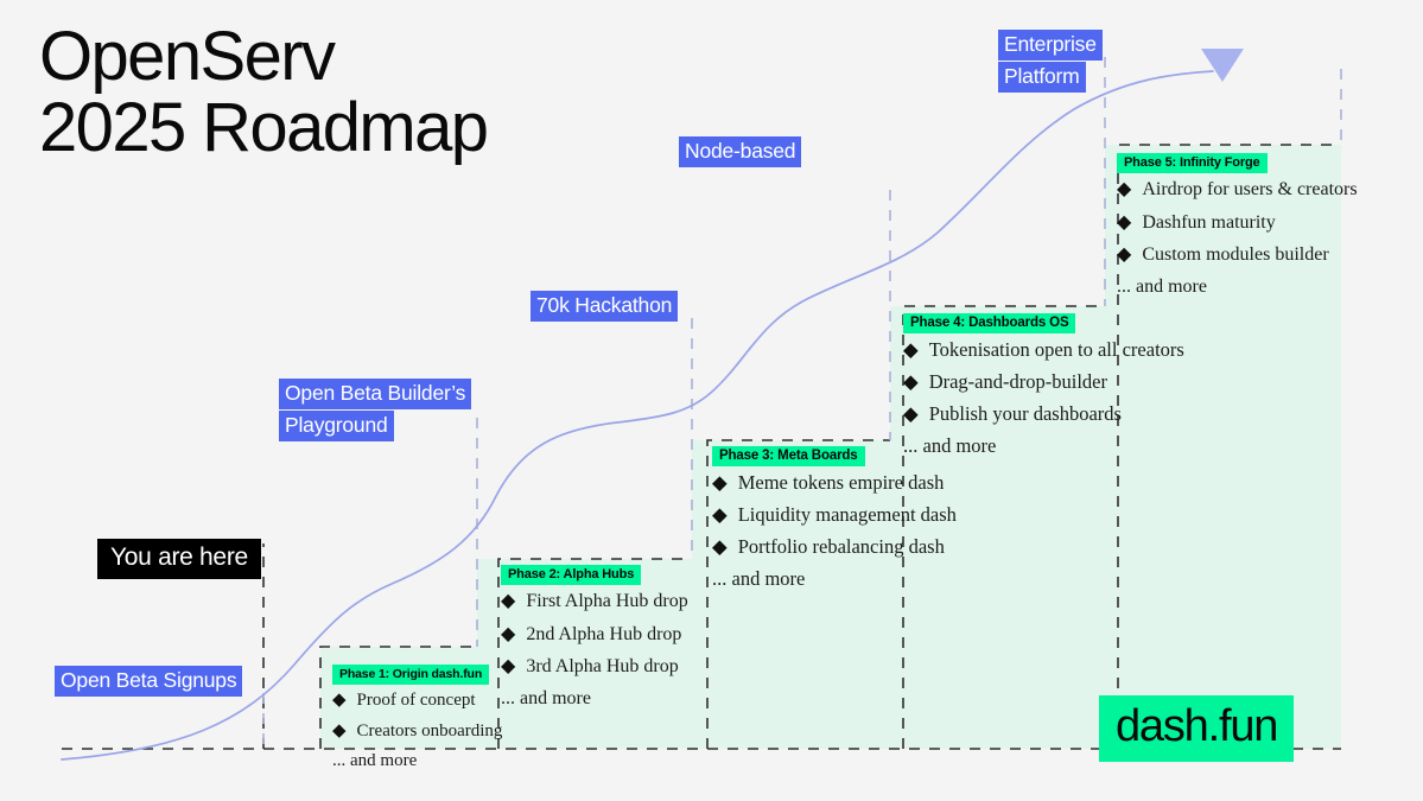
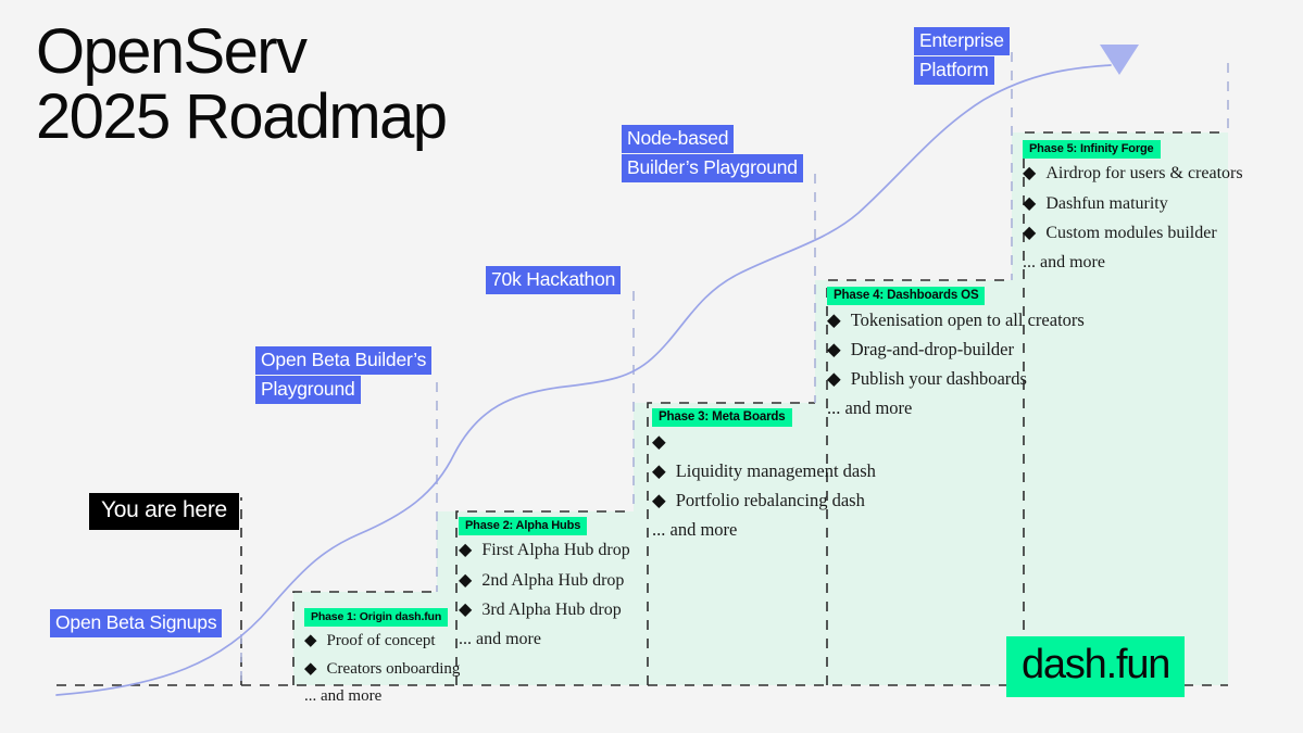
  OpenServ
  2025 Roadmap
  You are here
  Open Beta Signups
  Open Beta Builder’s
  Playground
  70k Hackathon
  Node-based
+ Builder’s Playground
  Enterprise
  Platform
  Phase 1: Origin dash.fun
  ◆
  Proof of concept
  ◆
  Creators onboarding
  ... and more
  Phase 2: Alpha Hubs
  ◆
  First Alpha Hub drop
  ◆
  2nd Alpha Hub drop
  ◆
  3rd Alpha Hub drop
  ... and more
  Phase 3: Meta Boards
  ◆
- Meme tokens empire dash
  ◆
  Liquidity management dash
  ◆
  Portfolio rebalancing dash
  ... and more
  Phase 4: Dashboards OS
  ◆
  Tokenisation open to all creators
  ◆
  Drag-and-drop-builder
  ◆
  Publish your dashboards
  ... and more
  Phase 5: Infinity Forge
  ◆
  Airdrop for users & creators
  ◆
  Dashfun maturity
  ◆
  Custom modules builder
  ... and more
  dash.fun
